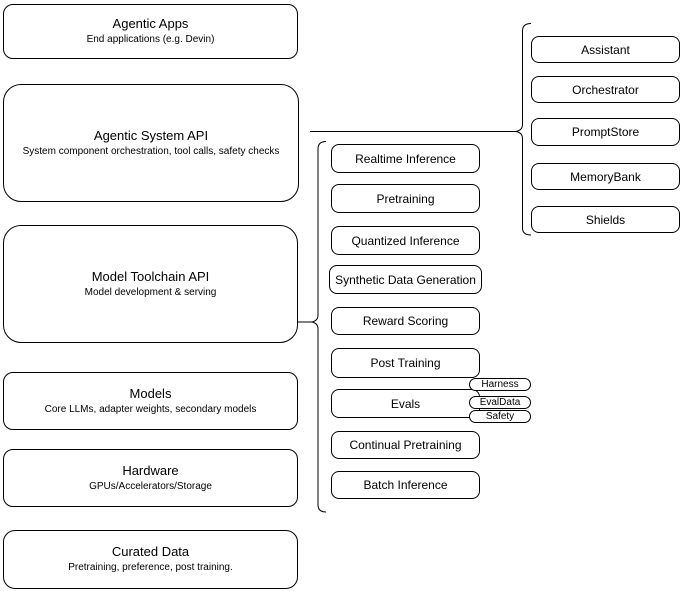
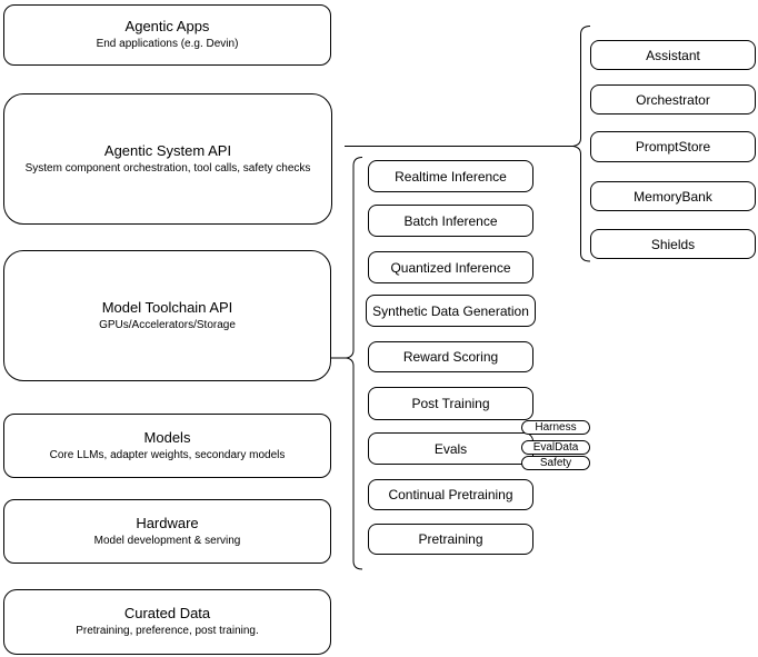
  Agentic Apps
  End applications (e.g. Devin)
  Agentic System API
  System component orchestration, tool calls, safety checks
  Model Toolchain API
- Model development & serving
+ GPUs/Accelerators/Storage
  Models
  Core LLMs, adapter weights, secondary models
  Hardware
- GPUs/Accelerators/Storage
+ Model development & serving
  Curated Data
  Pretraining, preference, post training.
  Realtime Inference
- Pretraining
+ Batch Inference
  Quantized Inference
  Synthetic Data Generation
  Reward Scoring
  Post Training
  Evals
  Continual Pretraining
- Batch Inference
+ Pretraining
  Harness
  EvalData
  Safety
  Assistant
  Orchestrator
  PromptStore
  MemoryBank
  Shields
